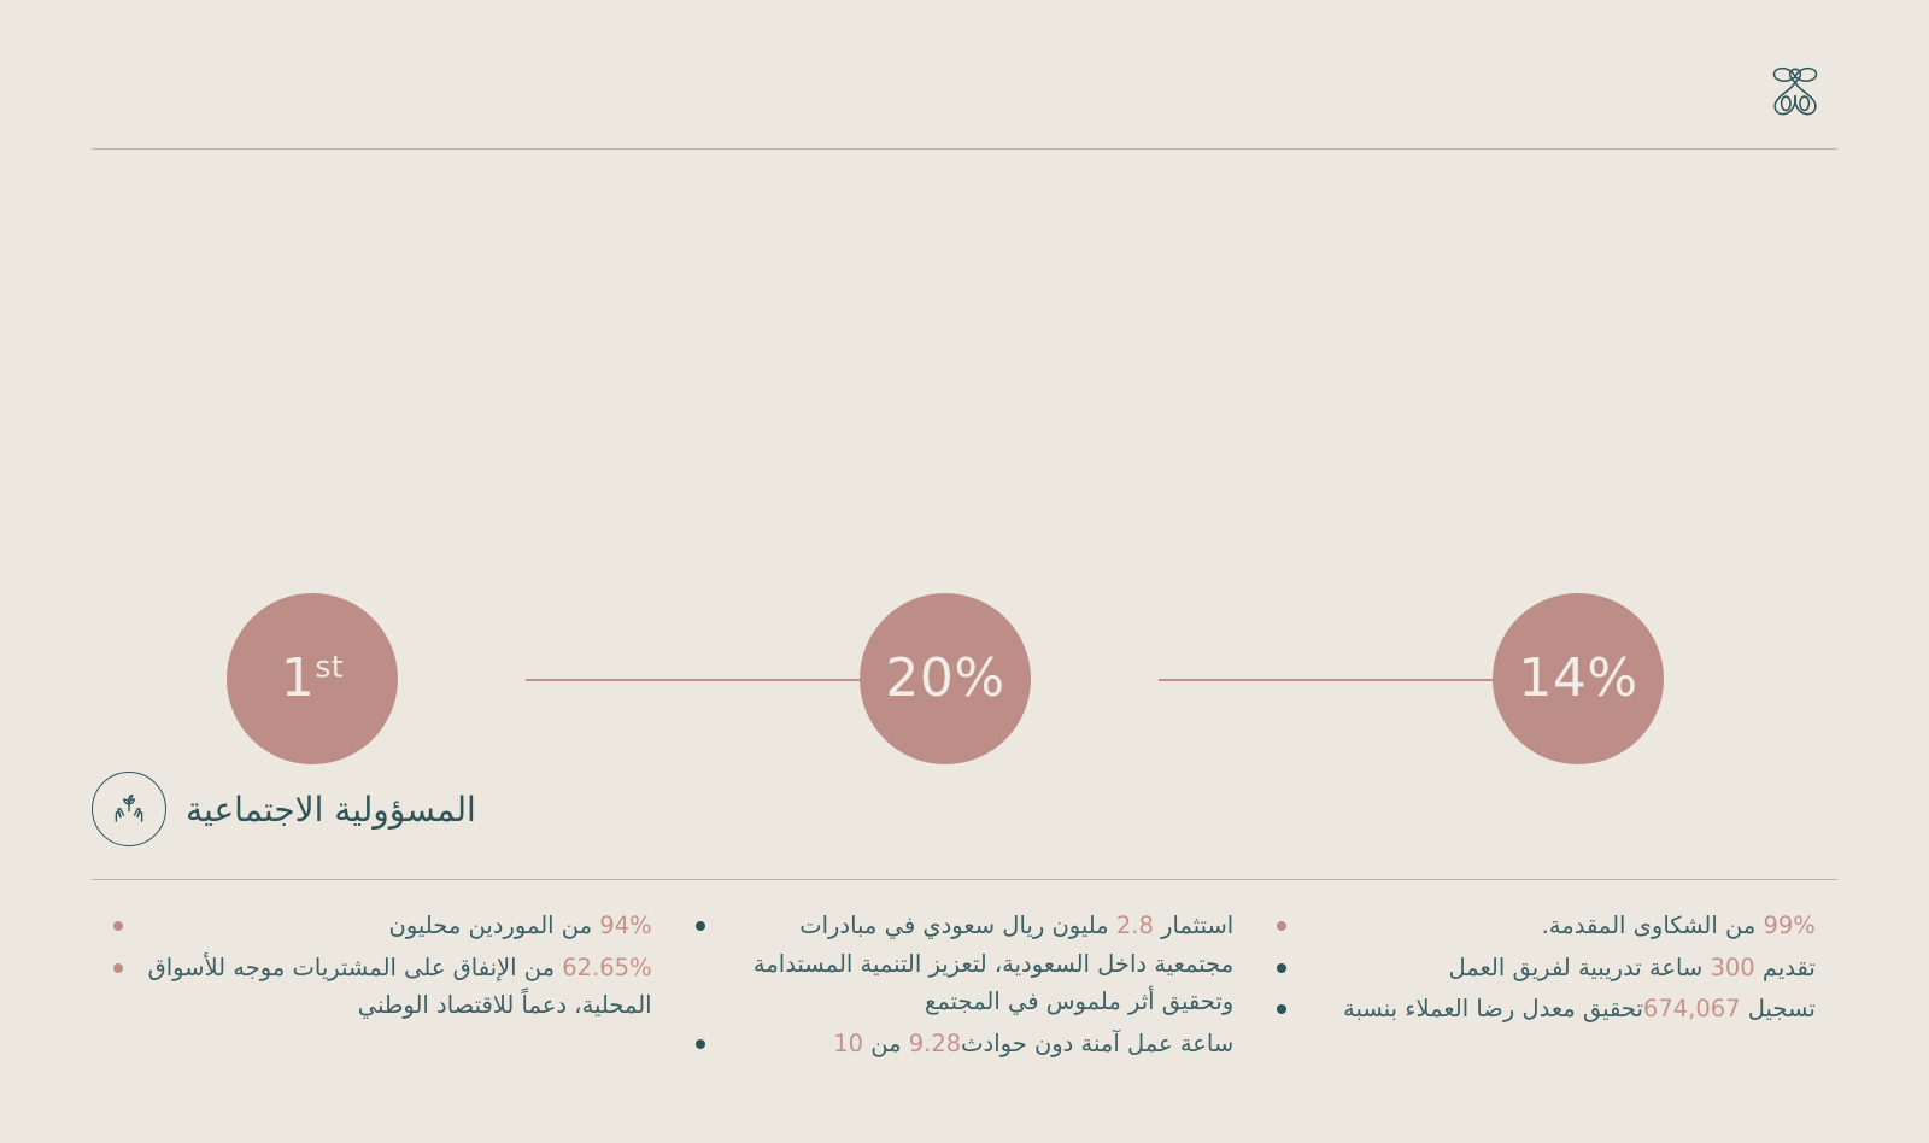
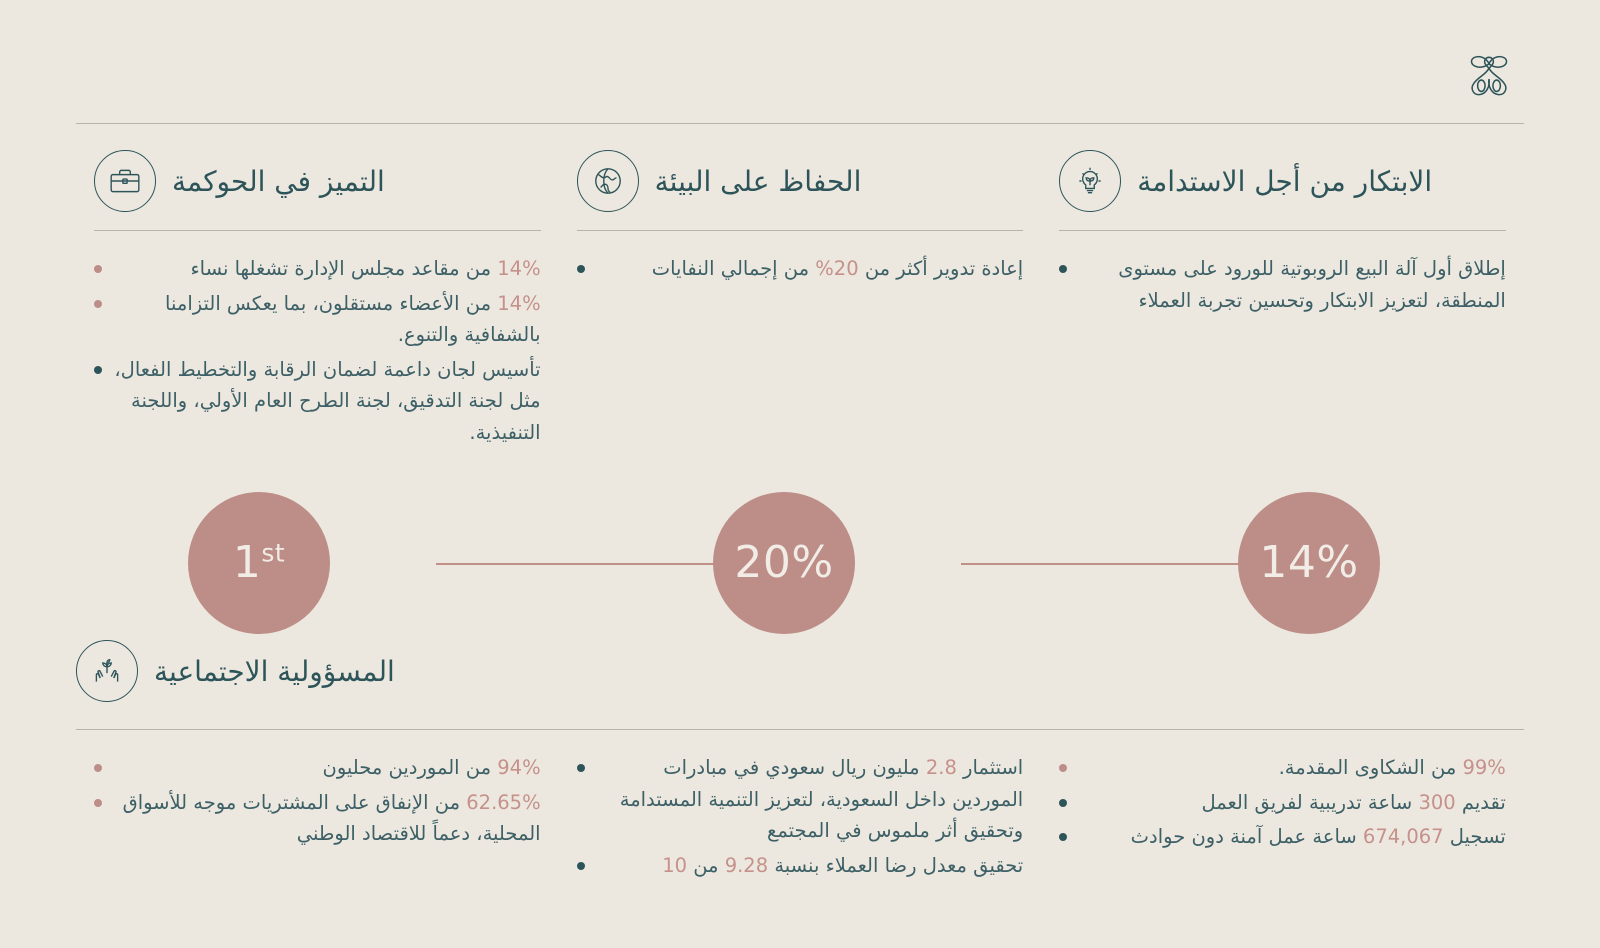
+ التميز في الحوكمة
+ 14% من مقاعد مجلس الإدارة تشغلها نساء
+ 14% من الأعضاء مستقلون، بما يعكس التزامنا بالشفافية والتنوع.
+ تأسيس لجان داعمة لضمان الرقابة والتخطيط الفعال، مثل لجنة التدقيق، لجنة الطرح العام الأولي، واللجنة التنفيذية.
+ الحفاظ على البيئة
+ إعادة تدوير أكثر من 20% من إجمالي النفايات
+ الابتكار من أجل الاستدامة
+ إطلاق أول آلة البيع الروبوتية للورود على مستوى المنطقة، لتعزيز الابتكار وتحسين تجربة العملاء
  1st
  20%
  14%
  المسؤولية الاجتماعية
  94% من الموردين محليون
  62.65% من الإنفاق على المشتريات موجه للأسواق المحلية، دعماً للاقتصاد الوطني
- استثمار 2.8 مليون ريال سعودي في مبادرات مجتمعية داخل السعودية، لتعزيز التنمية المستدامة وتحقيق أثر ملموس في المجتمع
+ استثمار 2.8 مليون ريال سعودي في مبادرات الموردين داخل السعودية، لتعزيز التنمية المستدامة وتحقيق أثر ملموس في المجتمع
- ساعة عمل آمنة دون حوادث9.28 من 10
+ تحقيق معدل رضا العملاء بنسبة 9.28 من 10
  99% من الشكاوى المقدمة.
  تقديم 300 ساعة تدريبية لفريق العمل
- تسجيل 674,067تحقيق معدل رضا العملاء بنسبة
+ تسجيل 674,067 ساعة عمل آمنة دون حوادث
